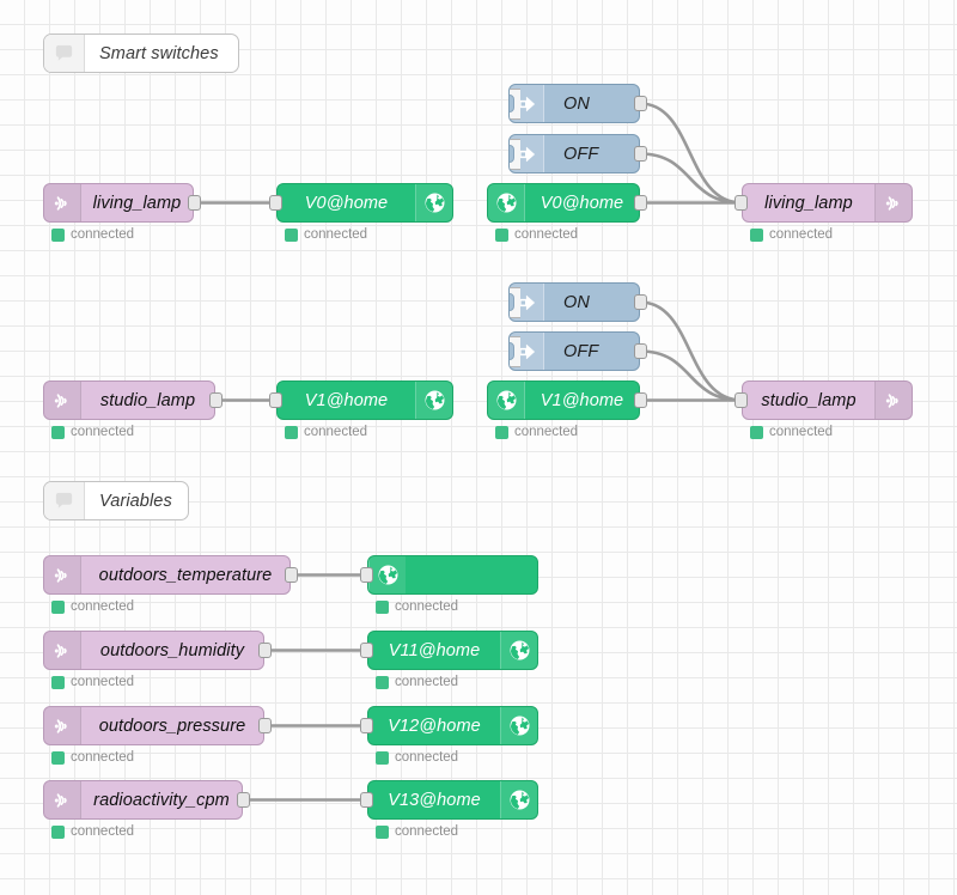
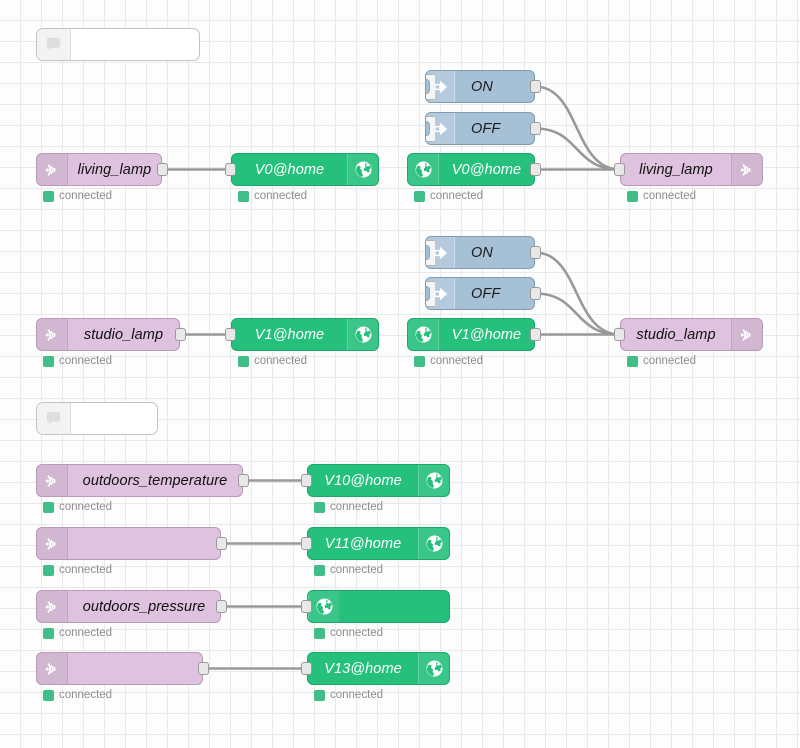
- Smart switches
- Variables
  living_lamp
  connected
  V0@home
  connected
  ON
  OFF
  V0@home
  connected
  living_lamp
  connected
  studio_lamp
  connected
  V1@home
  connected
  ON
  OFF
  V1@home
  connected
  studio_lamp
  connected
  outdoors_temperature
  connected
+ V10@home
  connected
- outdoors_humidity
  connected
  V11@home
  connected
  outdoors_pressure
  connected
- V12@home
  connected
- radioactivity_cpm
  connected
  V13@home
  connected
